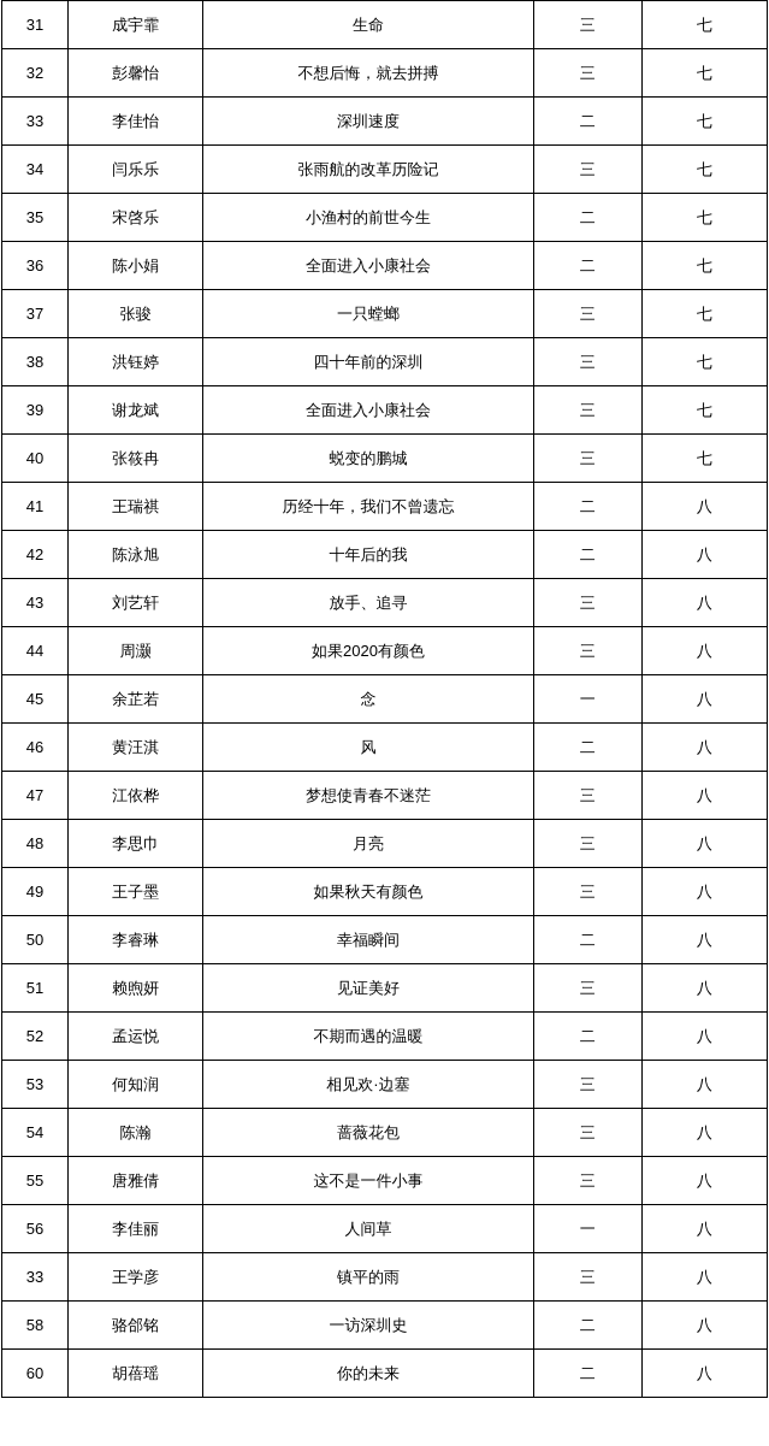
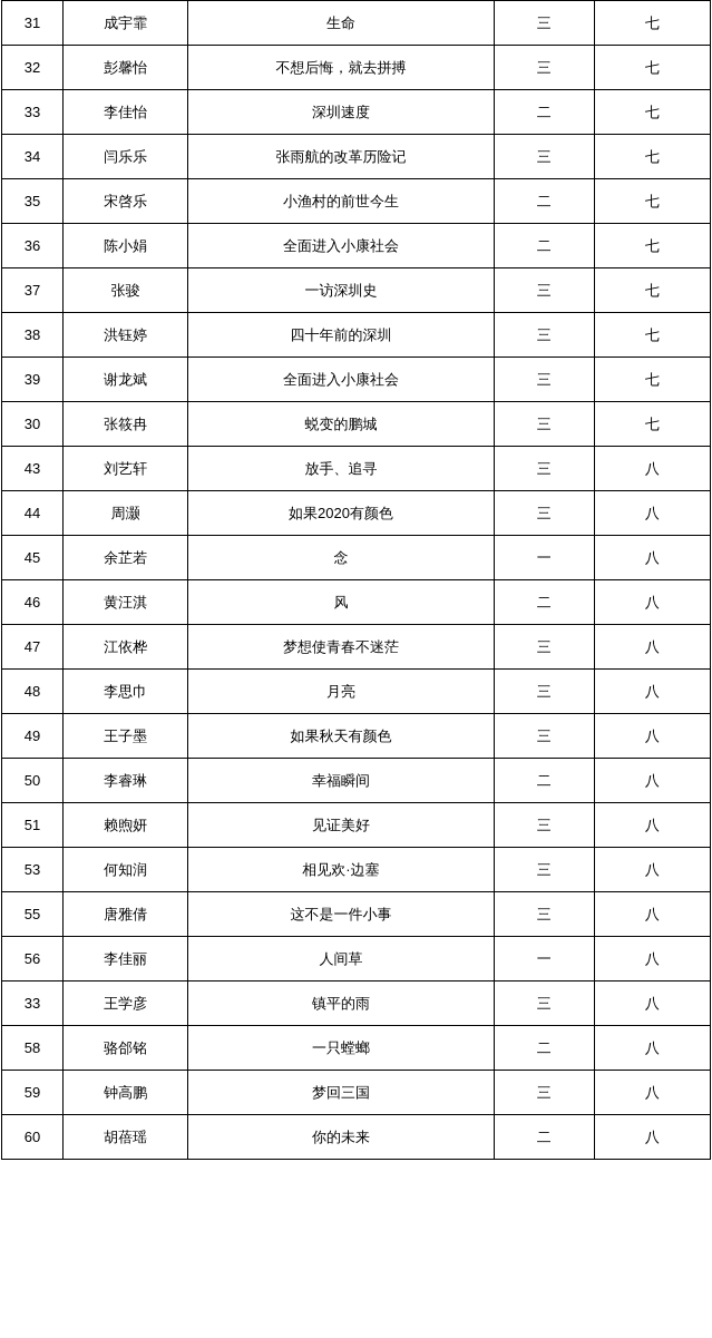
  31	成宇霏	生命	三	七
  32	彭馨怡	不想后悔，就去拼搏	三	七
  33	李佳怡	深圳速度	二	七
  34	闫乐乐	张雨航的改革历险记	三	七
  35	宋啓乐	小渔村的前世今生	二	七
  36	陈小娟	全面进入小康社会	二	七
- 37	张骏	一只螳螂	三	七
+ 37	张骏	一访深圳史	三	七
  38	洪钰婷	四十年前的深圳	三	七
  39	谢龙斌	全面进入小康社会	三	七
- 40	张筱冉	蜕变的鹏城	三	七
+ 30	张筱冉	蜕变的鹏城	三	七
- 41	王瑞祺	历经十年，我们不曾遗忘	二	八
- 42	陈泳旭	十年后的我	二	八
  43	刘艺轩	放手、追寻	三	八
  44	周灏	如果2020有颜色	三	八
  45	余芷若	念	一	八
  46	黄汪淇	风	二	八
  47	江依桦	梦想使青春不迷茫	三	八
  48	李思巾	月亮	三	八
  49	王子墨	如果秋天有颜色	三	八
  50	李睿琳	幸福瞬间	二	八
  51	赖煦妍	见证美好	三	八
- 52	孟运悦	不期而遇的温暖	二	八
  53	何知润	相见欢·边塞	三	八
- 54	陈瀚	蔷薇花包	三	八
  55	唐雅倩	这不是一件小事	三	八
  56	李佳丽	人间草	一	八
  33	王学彦	镇平的雨	三	八
- 58	骆郃铭	一访深圳史	二	八
+ 58	骆郃铭	一只螳螂	二	八
+ 59	钟高鹏	梦回三国	三	八
  60	胡蓓瑶	你的未来	二	八
